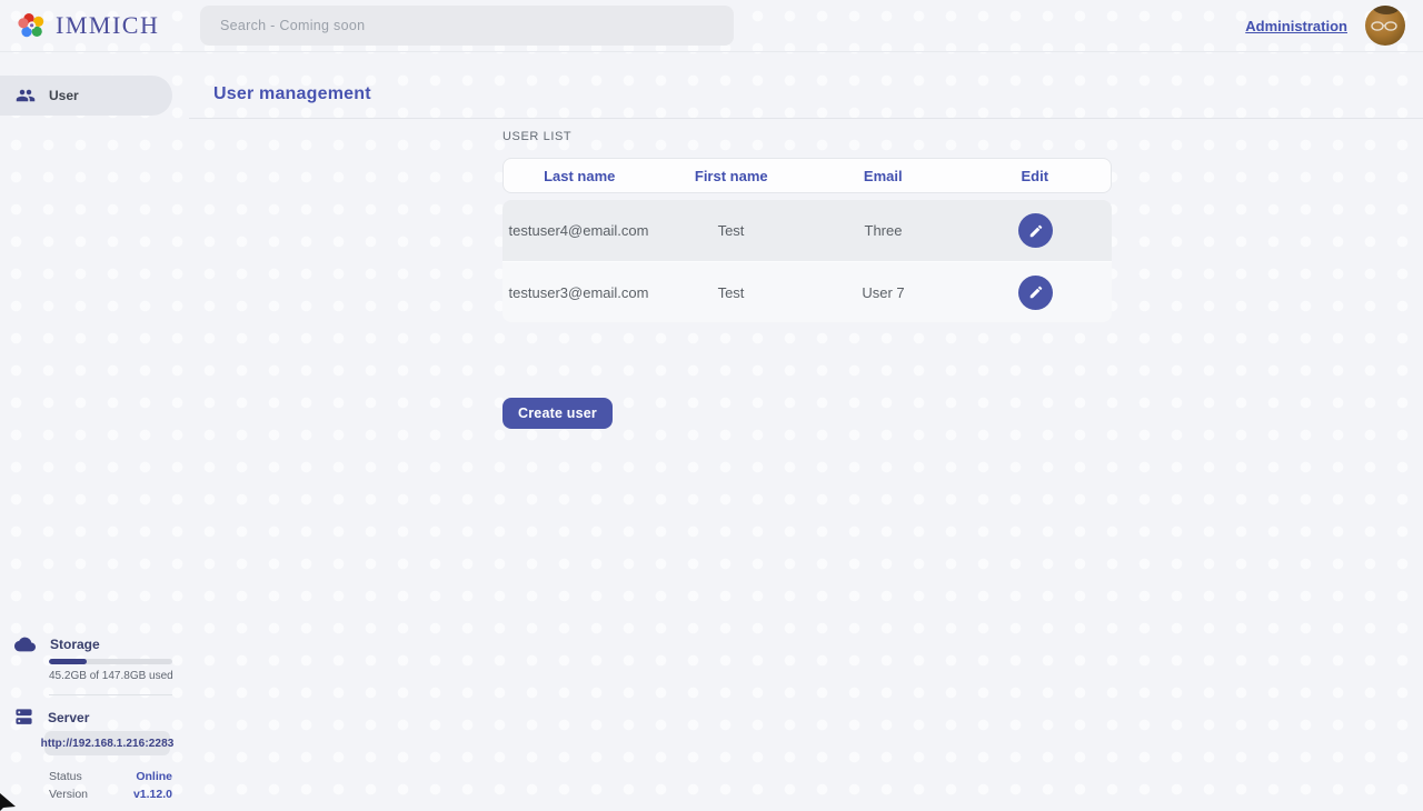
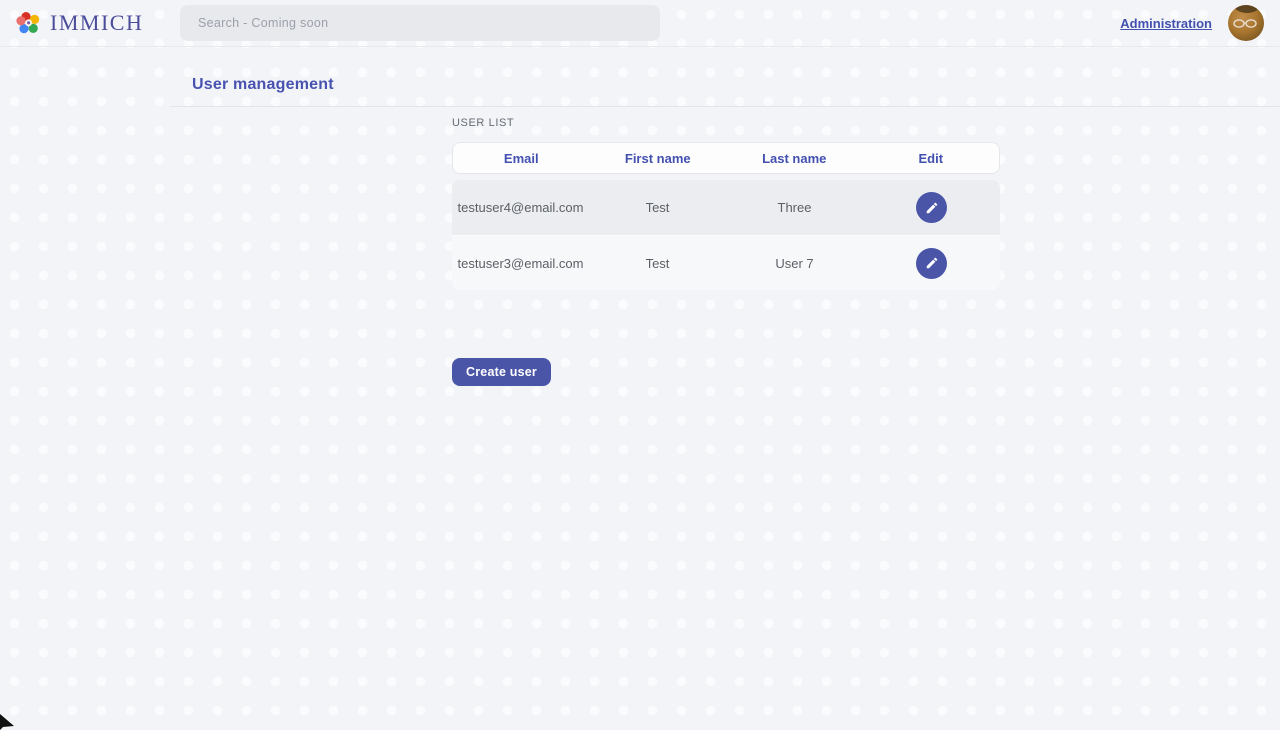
  IMMICH
  Search - Coming soon
  Administration
- User
- Storage
- 45.2GB of 147.8GB used
- Server
- http://192.168.1.216:2283
- Status
- Online
- Version
- v1.12.0
  User management
  USER LIST
- Last name
+ Email
  First name
- Email
+ Last name
  Edit
  testuser4@email.com
  Test
  Three
  testuser3@email.com
  Test
  User 7
  Create user
